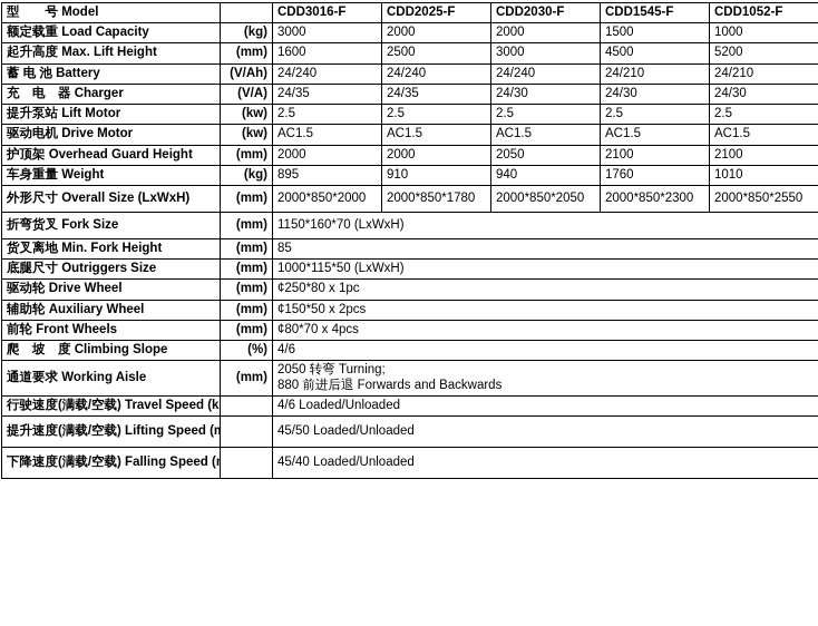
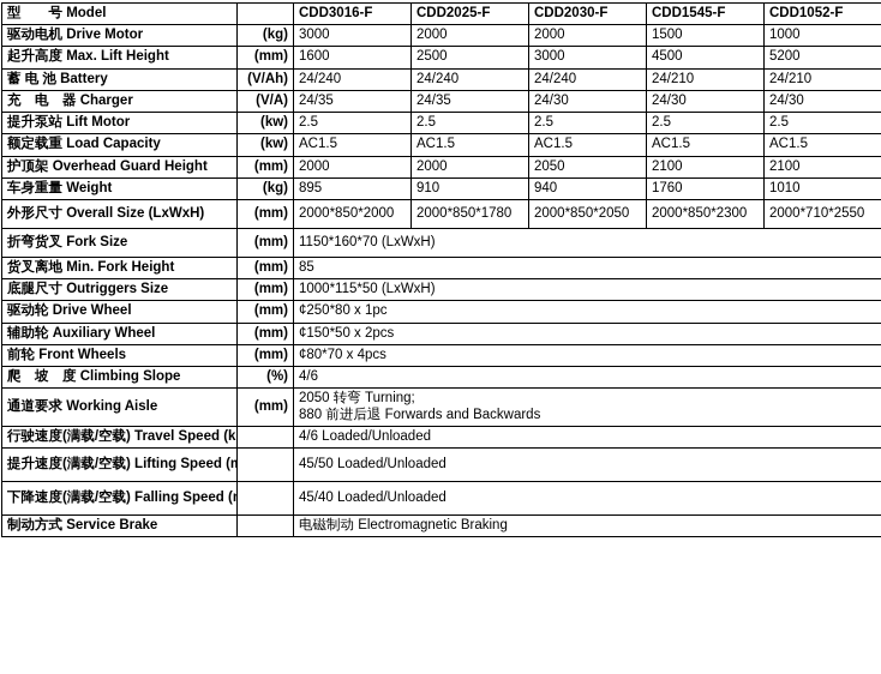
  型 号 Model		CDD3016-F	CDD2025-F	CDD2030-F	CDD1545-F	CDD1052-F
- 额定载重 Load Capacity	(kg)	3000	2000	2000	1500	1000
+ 驱动电机 Drive Motor	(kg)	3000	2000	2000	1500	1000
  起升高度 Max. Lift Height	(mm)	1600	2500	3000	4500	5200
  蓄 电 池 Battery	(V/Ah)	24/240	24/240	24/240	24/210	24/210
  充 电 器 Charger	(V/A)	24/35	24/35	24/30	24/30	24/30
  提升泵站 Lift Motor	(kw)	2.5	2.5	2.5	2.5	2.5
- 驱动电机 Drive Motor	(kw)	AC1.5	AC1.5	AC1.5	AC1.5	AC1.5
+ 额定载重 Load Capacity	(kw)	AC1.5	AC1.5	AC1.5	AC1.5	AC1.5
  护顶架 Overhead Guard Height	(mm)	2000	2000	2050	2100	2100
  车身重量 Weight	(kg)	895	910	940	1760	1010
- 外形尺寸 Overall Size (LxWxH)	(mm)	2000*850*2000	2000*850*1780	2000*850*2050	2000*850*2300	2000*850*2550
+ 外形尺寸 Overall Size (LxWxH)	(mm)	2000*850*2000	2000*850*1780	2000*850*2050	2000*850*2300	2000*710*2550
  折弯货叉 Fork Size	(mm)	1150*160*70 (LxWxH)
  货叉离地 Min. Fork Height	(mm)	85
  底腿尺寸 Outriggers Size	(mm)	1000*115*50 (LxWxH)
  驱动轮 Drive Wheel	(mm)	¢250*80 x 1pc
  辅助轮 Auxiliary Wheel	(mm)	¢150*50 x 2pcs
  前轮 Front Wheels	(mm)	¢80*70 x 4pcs
  爬 坡 度 Climbing Slope	(%)	4/6
  通道要求 Working Aisle	(mm)	2050 转弯 Turning; 880 前进后退 Forwards and Backwards
  行驶速度(满载/空载) Travel Speed (k		4/6 Loaded/Unloaded
  提升速度(满载/空载) Lifting Speed (m		45/50 Loaded/Unloaded
  下降速度(满载/空载) Falling Speed (		45/40 Loaded/Unloaded
+ 制动方式 Service Brake		电磁制动 Electromagnetic Braking
